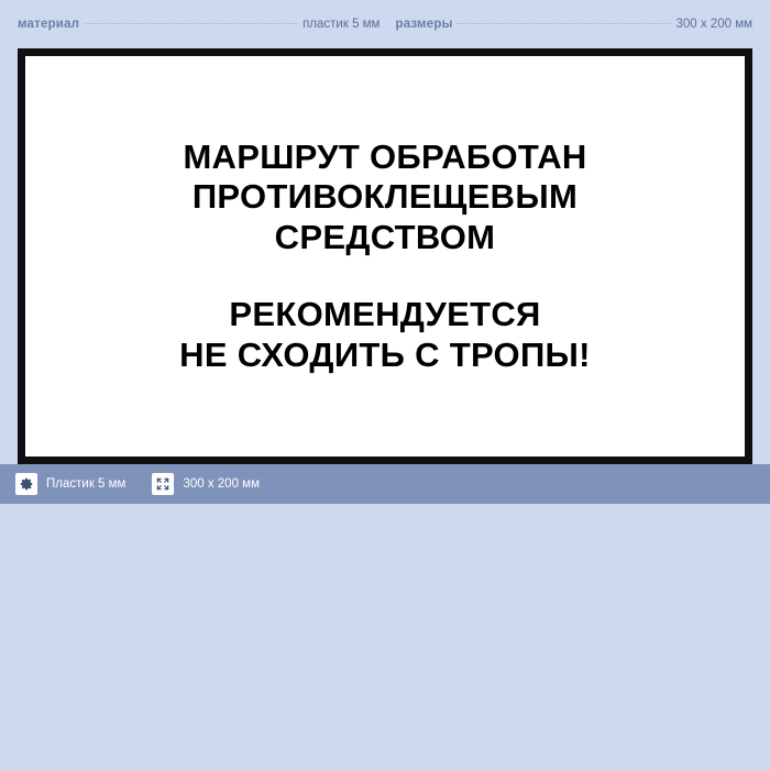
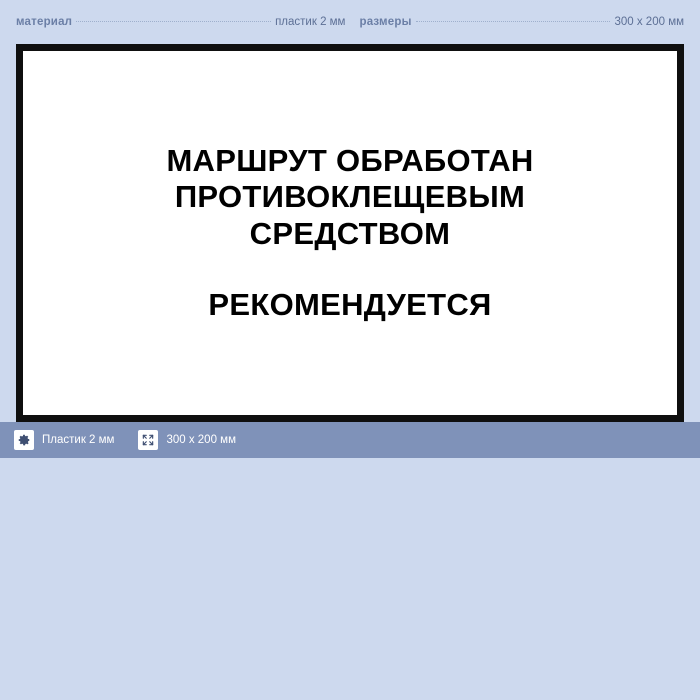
  материал
- пластик 5 мм
+ пластик 2 мм
  размеры
  300 x 200 мм
  МАРШРУТ ОБРАБОТАН
  ПРОТИВОКЛЕЩЕВЫМ
  СРЕДСТВОМ
  РЕКОМЕНДУЕТСЯ
- НЕ СХОДИТЬ С ТРОПЫ!
- Пластик 5 мм
+ Пластик 2 мм
  300 x 200 мм
